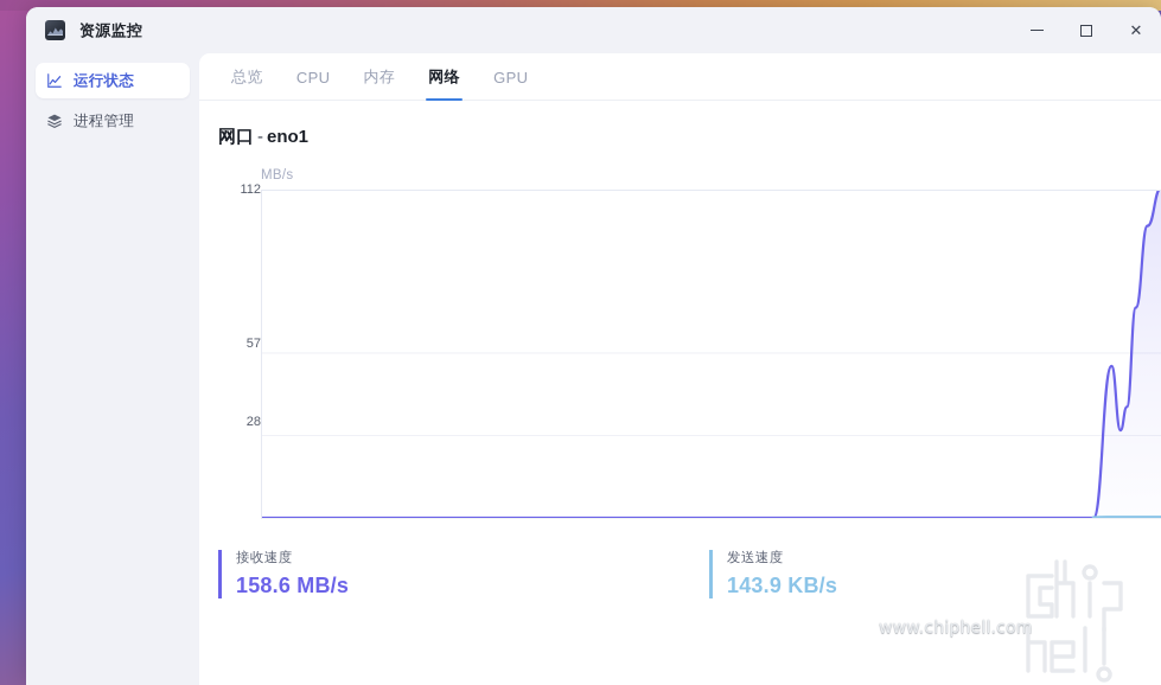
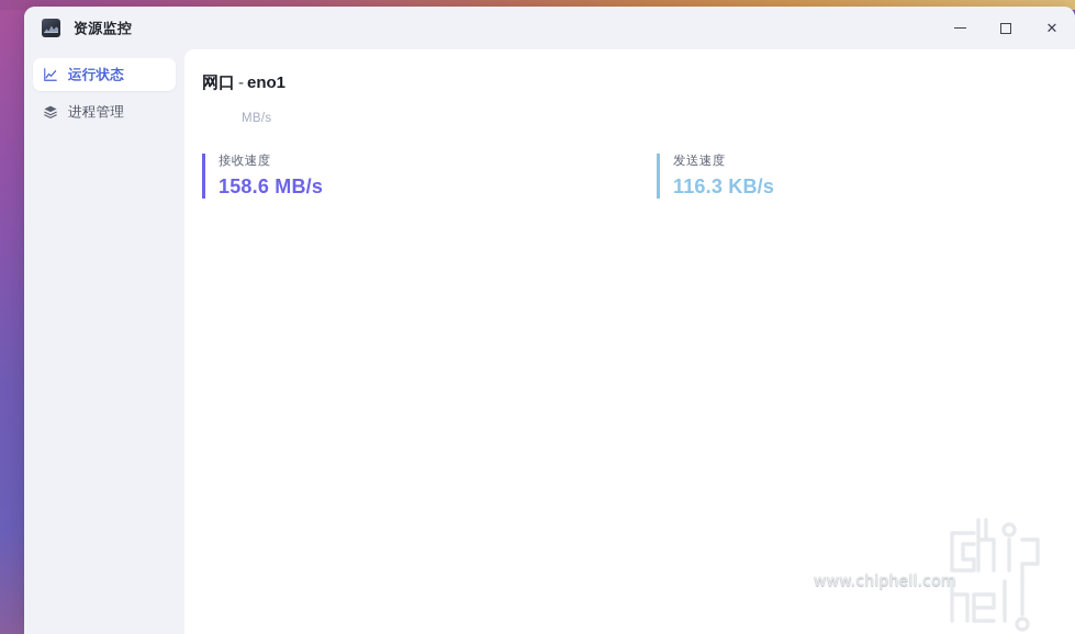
  资源监控
  ✕
  运行状态
  进程管理
- 总览
- CPU
- 内存
- 网络
- GPU
  网口 - eno1
  MB/s
- 112
- 57
- 28
  接收速度
  158.6 MB/s
  发送速度
- 143.9 KB/s
+ 116.3 KB/s
  www.chiphell.com
